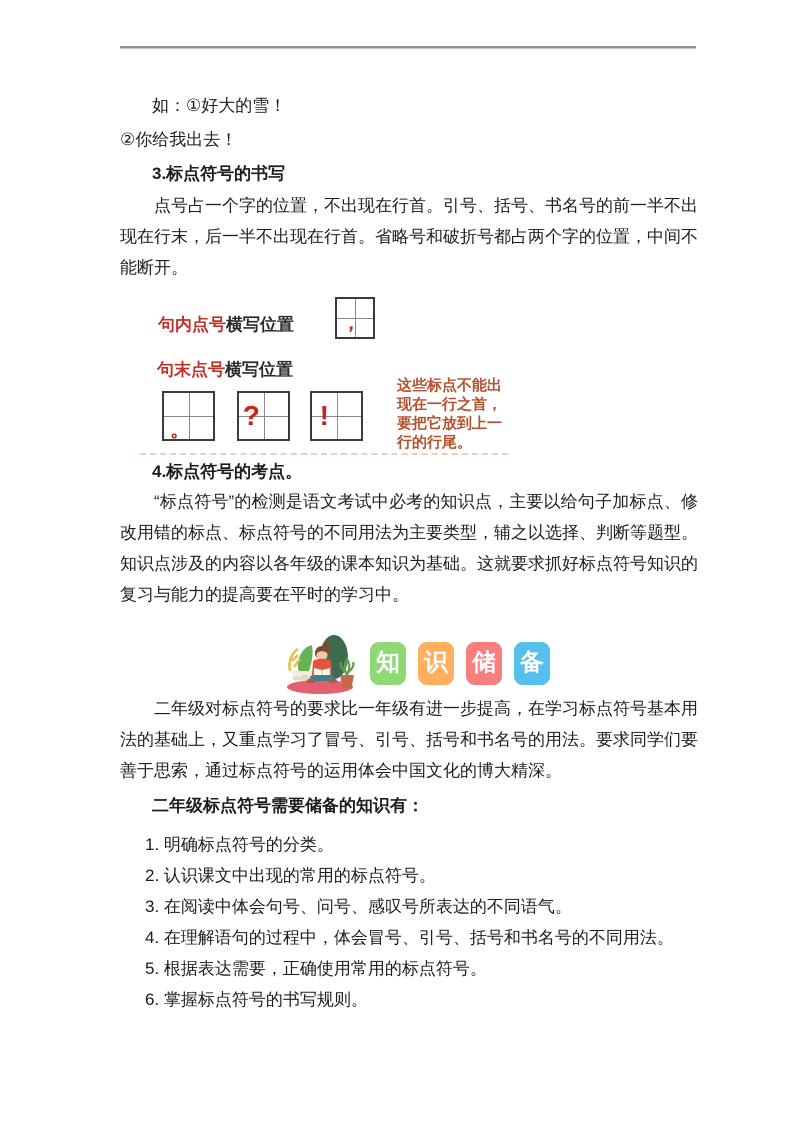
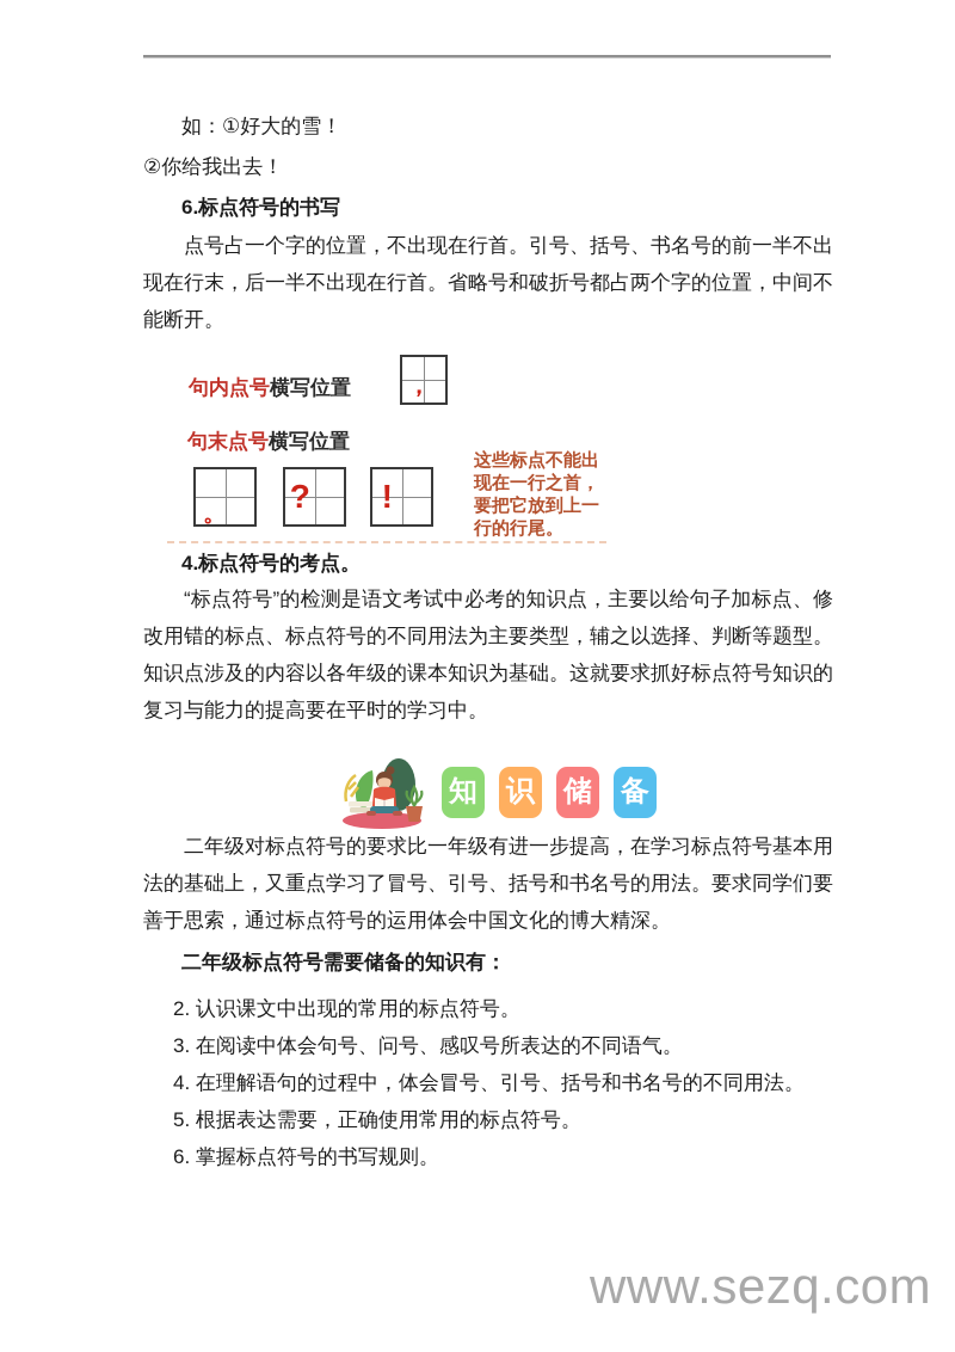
  如：①好大的雪！
  ②你给我出去！
- 3.标点符号的书写
+ 6.标点符号的书写
  点号占一个字的位置，不出现在行首。引号、括号、书名号的前一半不出现在行末，后一半不出现在行首。省略号和破折号都占两个字的位置，中间不能断开。
  句内点号横写位置
  ，
  句末点号横写位置
  。
  ?
  !
  这些标点不能出
  现在一行之首，
  要把它放到上一
  行的行尾。
  4.标点符号的考点。
  “标点符号”的检测是语文考试中必考的知识点，主要以给句子加标点、修改用错的标点、标点符号的不同用法为主要类型，辅之以选择、判断等题型。知识点涉及的内容以各年级的课本知识为基础。这就要求抓好标点符号知识的复习与能力的提高要在平时的学习中。
  知
  识
  储
  备
  二年级对标点符号的要求比一年级有进一步提高，在学习标点符号基本用法的基础上，又重点学习了冒号、引号、括号和书名号的用法。要求同学们要善于思索，通过标点符号的运用体会中国文化的博大精深。
  二年级标点符号需要储备的知识有：
- 1. 明确标点符号的分类。
  2. 认识课文中出现的常用的标点符号。
  3. 在阅读中体会句号、问号、感叹号所表达的不同语气。
  4. 在理解语句的过程中，体会冒号、引号、括号和书名号的不同用法。
  5. 根据表达需要，正确使用常用的标点符号。
  6. 掌握标点符号的书写规则。
+ www.sezq.com
